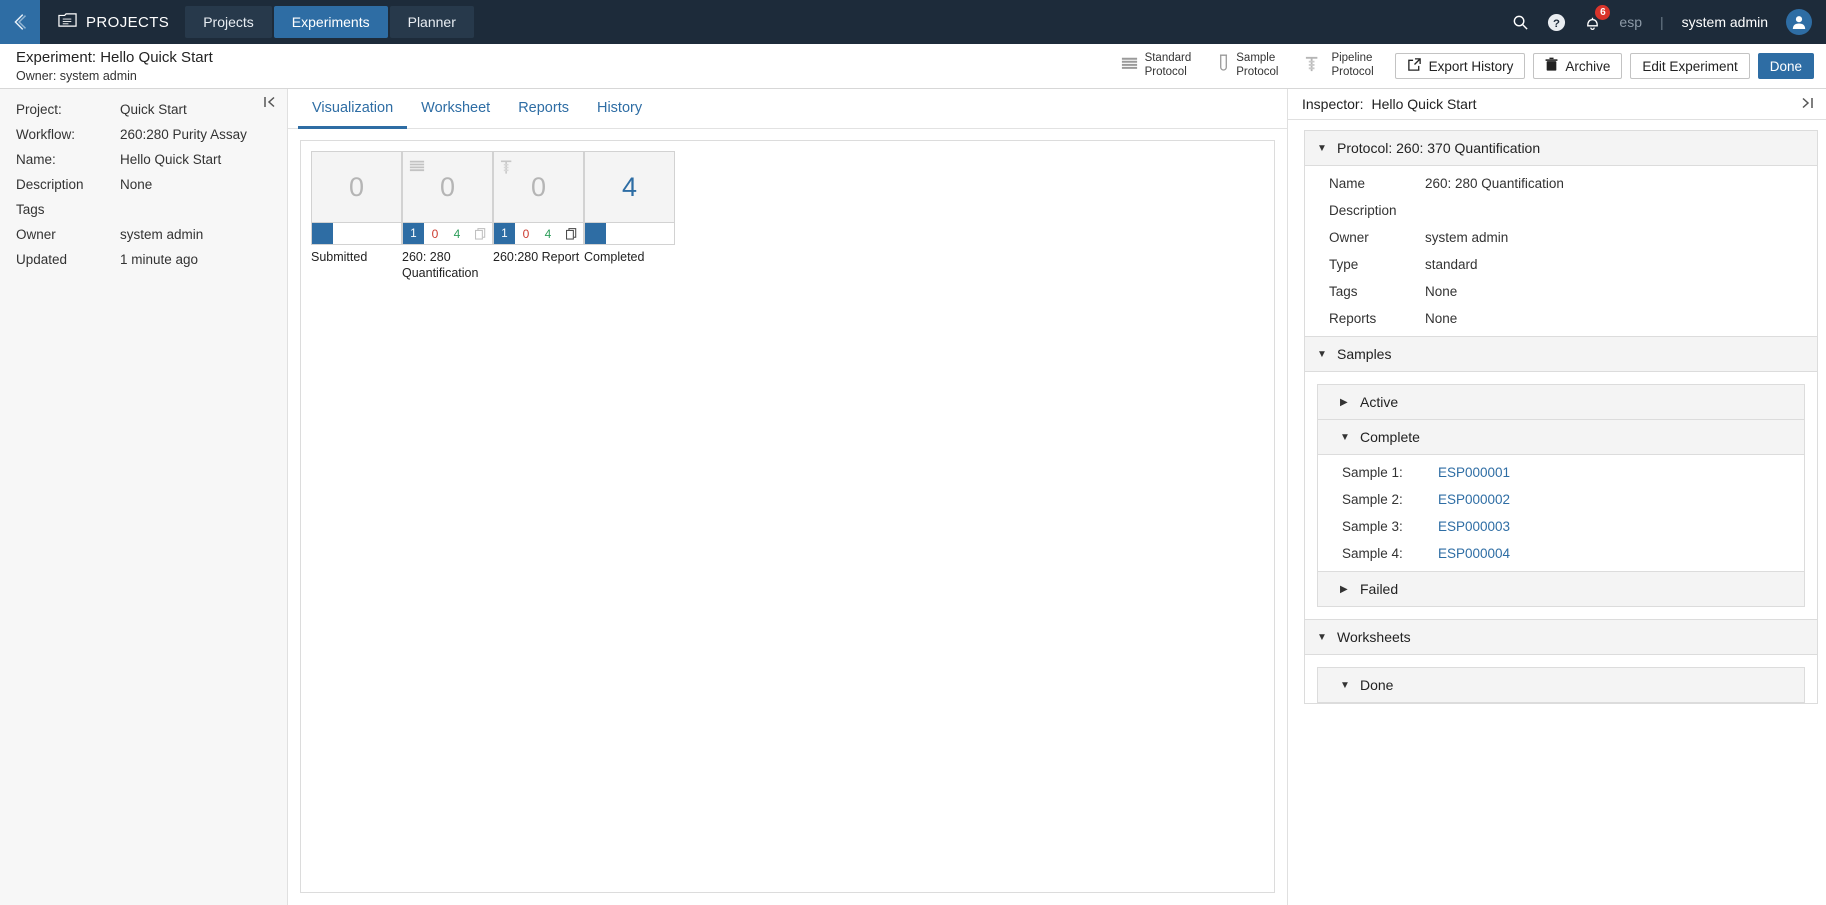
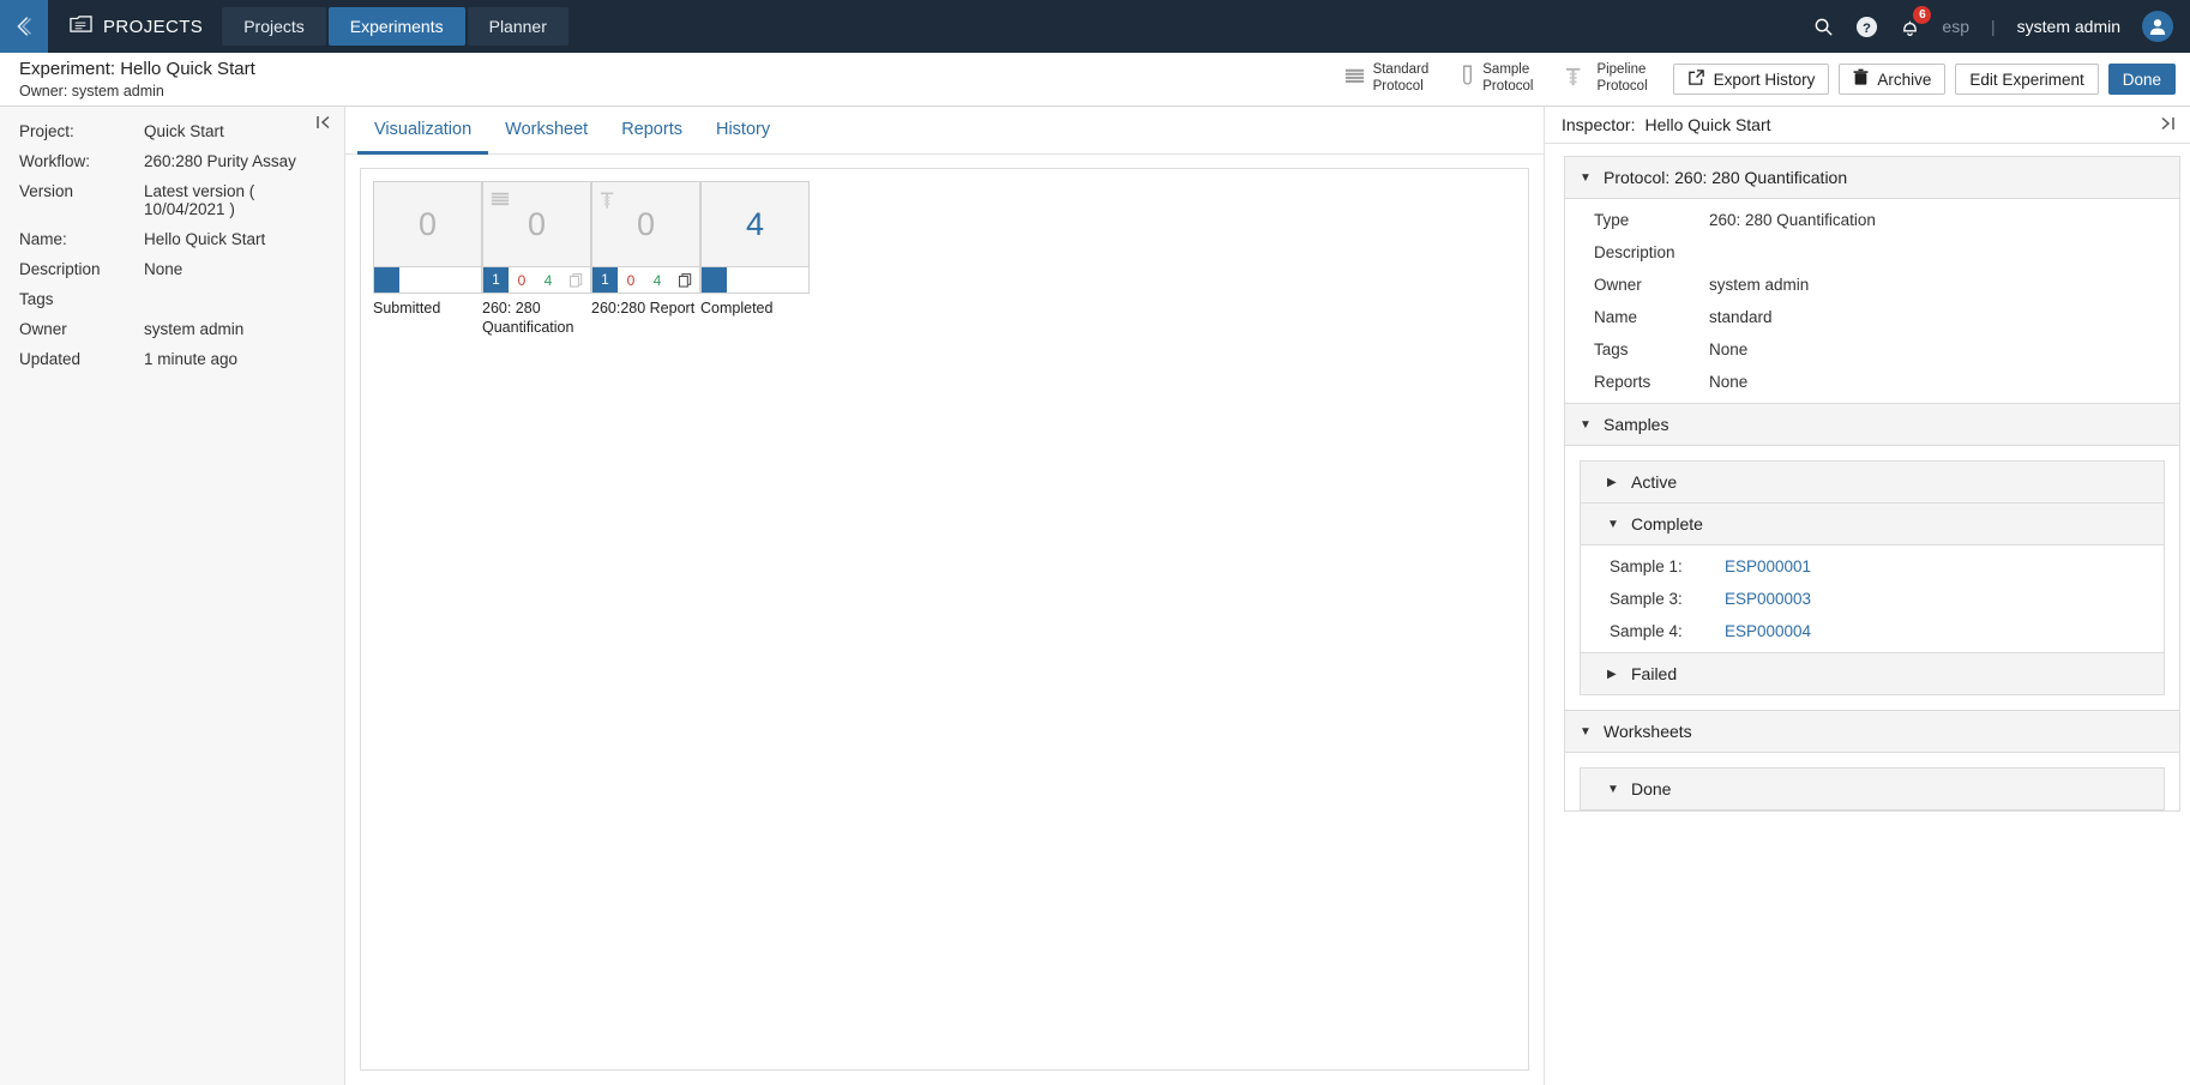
  PROJECTS
  Projects
  Experiments
  Planner
  ?
  6
  esp
  |
  system admin
  Experiment: Hello Quick Start
  Owner: system admin
  Standard
  Protocol
  Sample
  Protocol
  Pipeline
  Protocol
  Export History
  Archive
  Edit Experiment
  Done
  Project:
  Quick Start
  Workflow:
  260:280 Purity Assay
+ Version
+ Latest version ( 10/04/2021 )
  Name:
  Hello Quick Start
  Description
  None
  Tags
  Owner
  system admin
  Updated
  1 minute ago
  Visualization
  Worksheet
  Reports
  History
  0
  Submitted
  0
  1
  0
  4
  260: 280 Quantification
  0
  1
  0
  4
  260:280 Report
  4
  Completed
  Inspector:
  Hello Quick Start
  ▼
- Protocol: 260: 370 Quantification
+ Protocol: 260: 280 Quantification
- Name
+ Type
  260: 280 Quantification
  Description
  Owner
  system admin
- Type
+ Name
  standard
  Tags
  None
  Reports
  None
  ▼
  Samples
  ▶
  Active
  ▼
  Complete
  Sample 1:
  ESP000001
- Sample 2:
- ESP000002
  Sample 3:
  ESP000003
  Sample 4:
  ESP000004
  ▶
  Failed
  ▼
  Worksheets
  ▼
  Done
